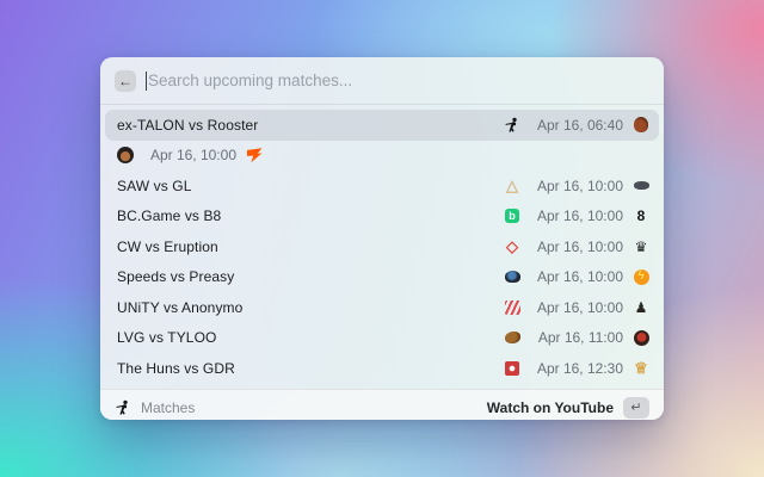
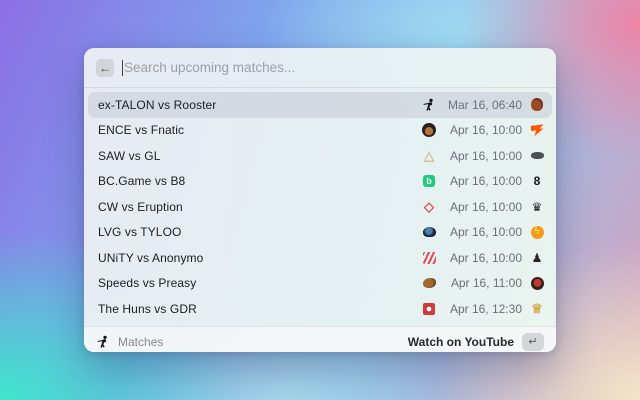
  ←
  Search upcoming matches...
  ex-TALON vs Rooster
- Apr 16, 06:40
+ Mar 16, 06:40
+ ENCE vs Fnatic
  Apr 16, 10:00
  SAW vs GL
  △
  Apr 16, 10:00
  BC.Game vs B8
  b
  Apr 16, 10:00
  8
  CW vs Eruption
  ◇
  Apr 16, 10:00
  ♛
- Speeds vs Preasy
+ LVG vs TYLOO
  Apr 16, 10:00
  ϟ
  UNiTY vs Anonymo
  Apr 16, 10:00
  ♟
- LVG vs TYLOO
+ Speeds vs Preasy
  Apr 16, 11:00
  The Huns vs GDR
  Apr 16, 12:30
  ♕
  Matches
  Watch on YouTube
  ↵
